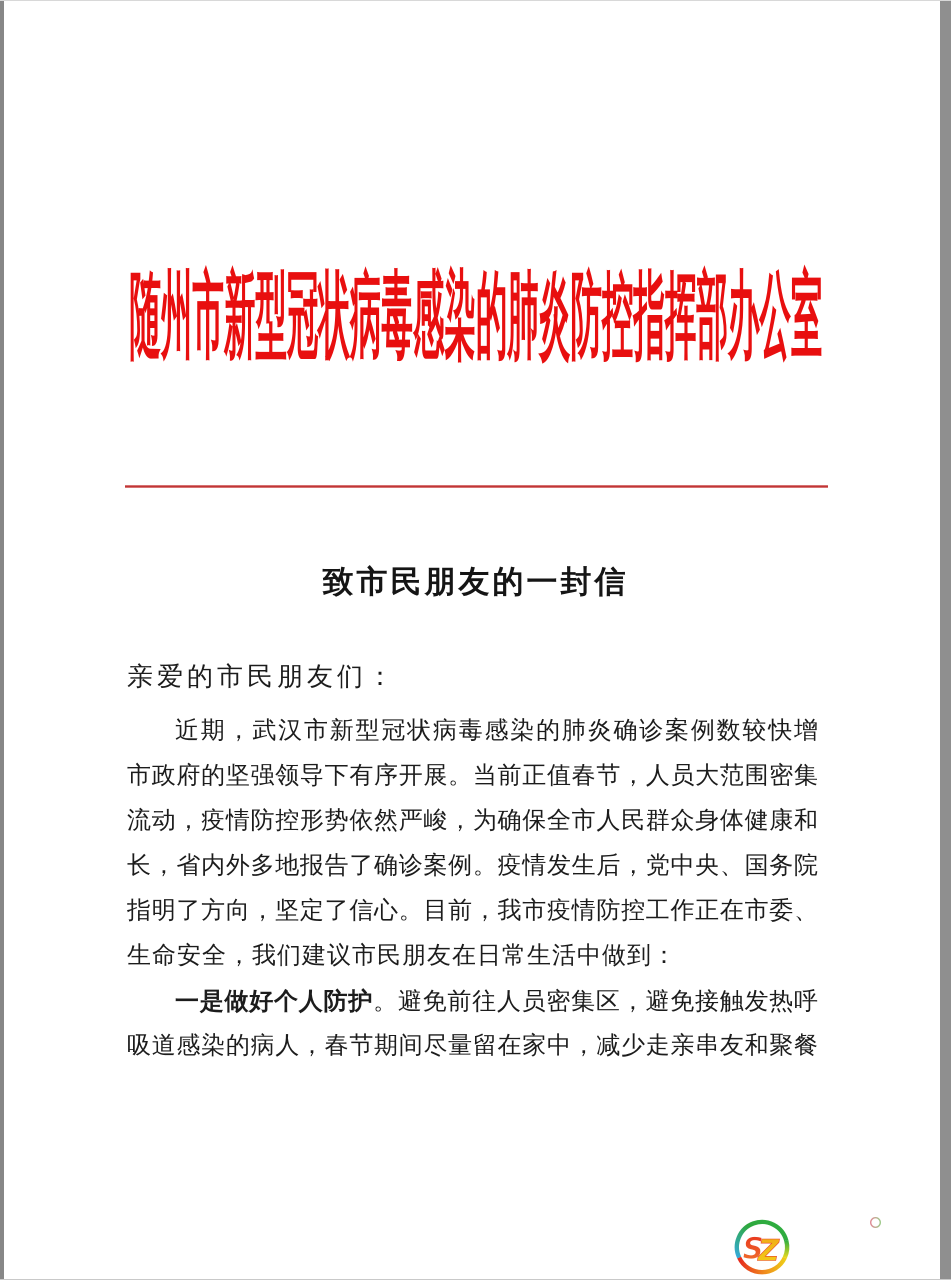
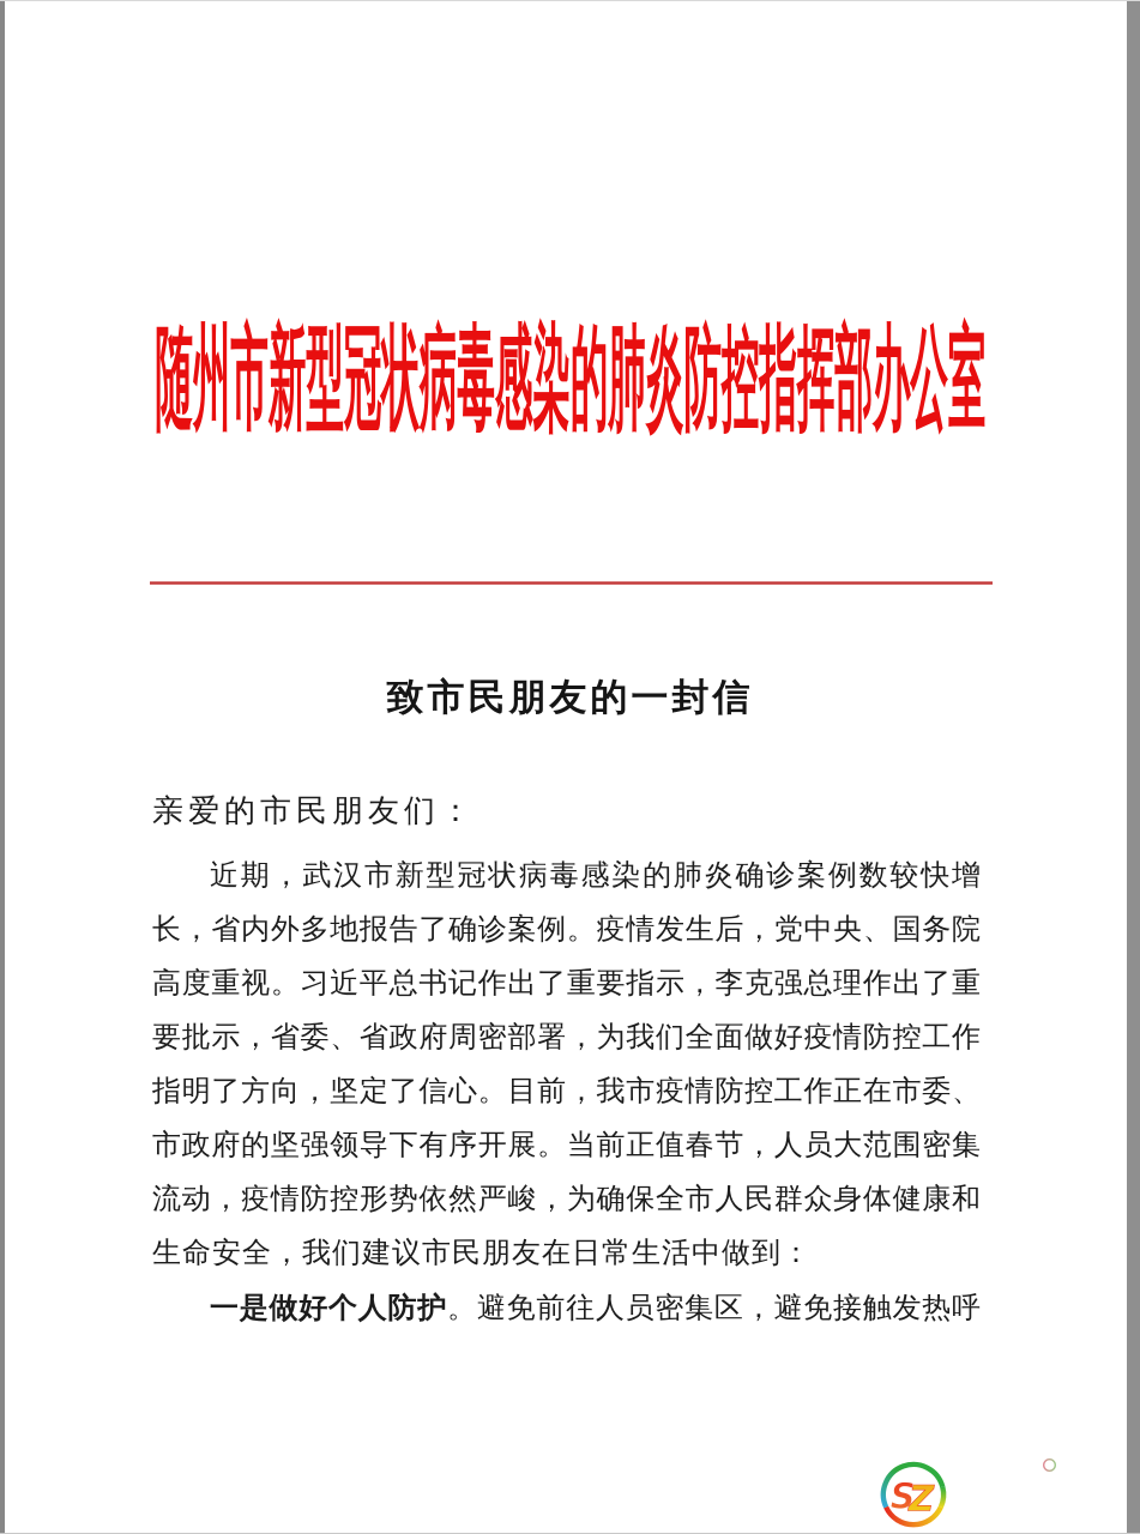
  随州市新型冠状病毒感染的肺炎防控指挥部办公室
  致市民朋友的一封信
  亲爱的市民朋友们：
  近期，武汉市新型冠状病毒感染的肺炎确诊案例数较快增
- 市政府的坚强领导下有序开展。当前正值春节，人员大范围密集
+ 长，省内外多地报告了确诊案例。疫情发生后，党中央、国务院
+ 高度重视。习近平总书记作出了重要指示，李克强总理作出了重
+ 要批示，省委、省政府周密部署，为我们全面做好疫情防控工作
- 流动，疫情防控形势依然严峻，为确保全市人民群众身体健康和
+ 指明了方向，坚定了信心。目前，我市疫情防控工作正在市委、
- 长，省内外多地报告了确诊案例。疫情发生后，党中央、国务院
+ 市政府的坚强领导下有序开展。当前正值春节，人员大范围密集
- 指明了方向，坚定了信心。目前，我市疫情防控工作正在市委、
+ 流动，疫情防控形势依然严峻，为确保全市人民群众身体健康和
  生命安全，我们建议市民朋友在日常生活中做到：
  一是做好个人防护。避免前往人员密集区，避免接触发热呼
- 吸道感染的病人，春节期间尽量留在家中，减少走亲串友和聚餐
  S
  Z
